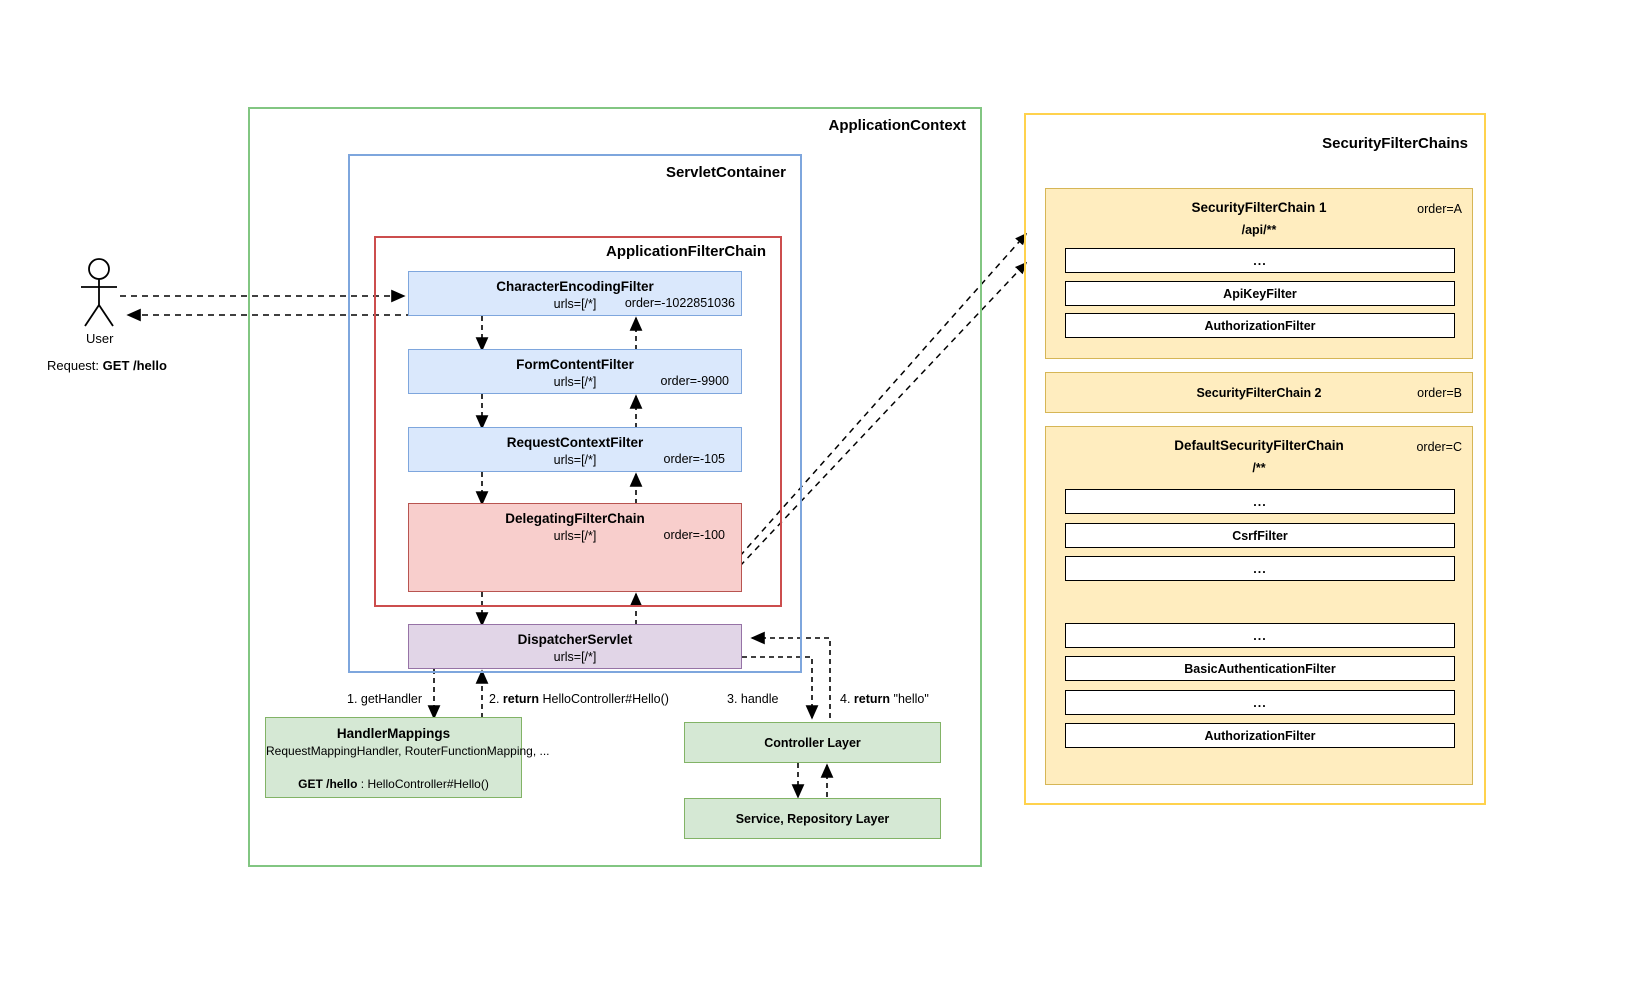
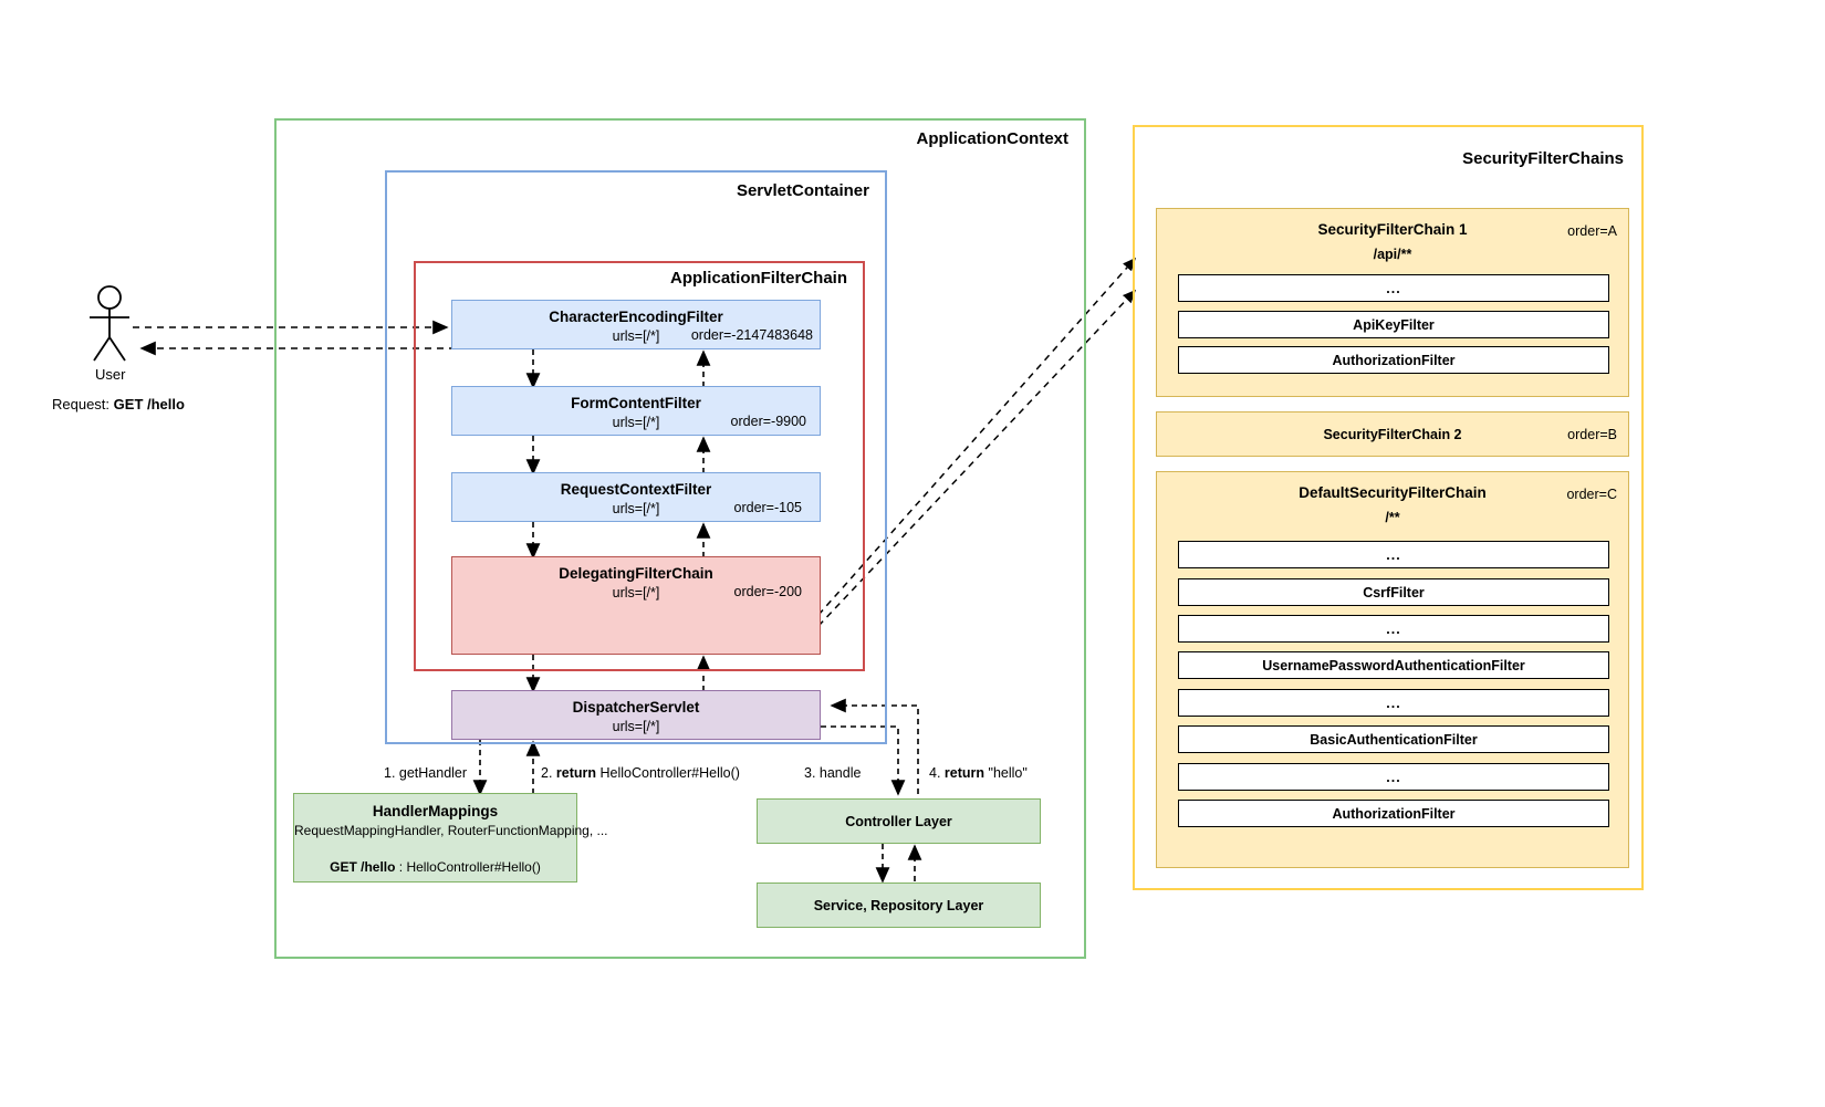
  User
  Request: GET /hello
  ApplicationContext
  ServletContainer
  ApplicationFilterChain
  SecurityFilterChains
  CharacterEncodingFilter
  urls=[/*]
- order=-1022851036
+ order=-2147483648
  FormContentFilter
  urls=[/*]
  order=-9900
  RequestContextFilter
  urls=[/*]
  order=-105
  DelegatingFilterChain
  urls=[/*]
- order=-100
+ order=-200
  DispatcherServlet
  urls=[/*]
  1. getHandler
  2. return HelloController#Hello()
  3. handle
  4. return "hello"
  HandlerMappings
  RequestMappingHandler, RouterFunctionMapping, ...
  GET /hello : HelloController#Hello()
  Controller Layer
  Service, Repository Layer
  SecurityFilterChain 1
  /api/**
  order=A
  ...
  ApiKeyFilter
  AuthorizationFilter
  SecurityFilterChain 2
  order=B
  DefaultSecurityFilterChain
  /**
  order=C
  ...
  CsrfFilter
  ...
+ UsernamePasswordAuthenticationFilter
  ...
  BasicAuthenticationFilter
  ...
  AuthorizationFilter
